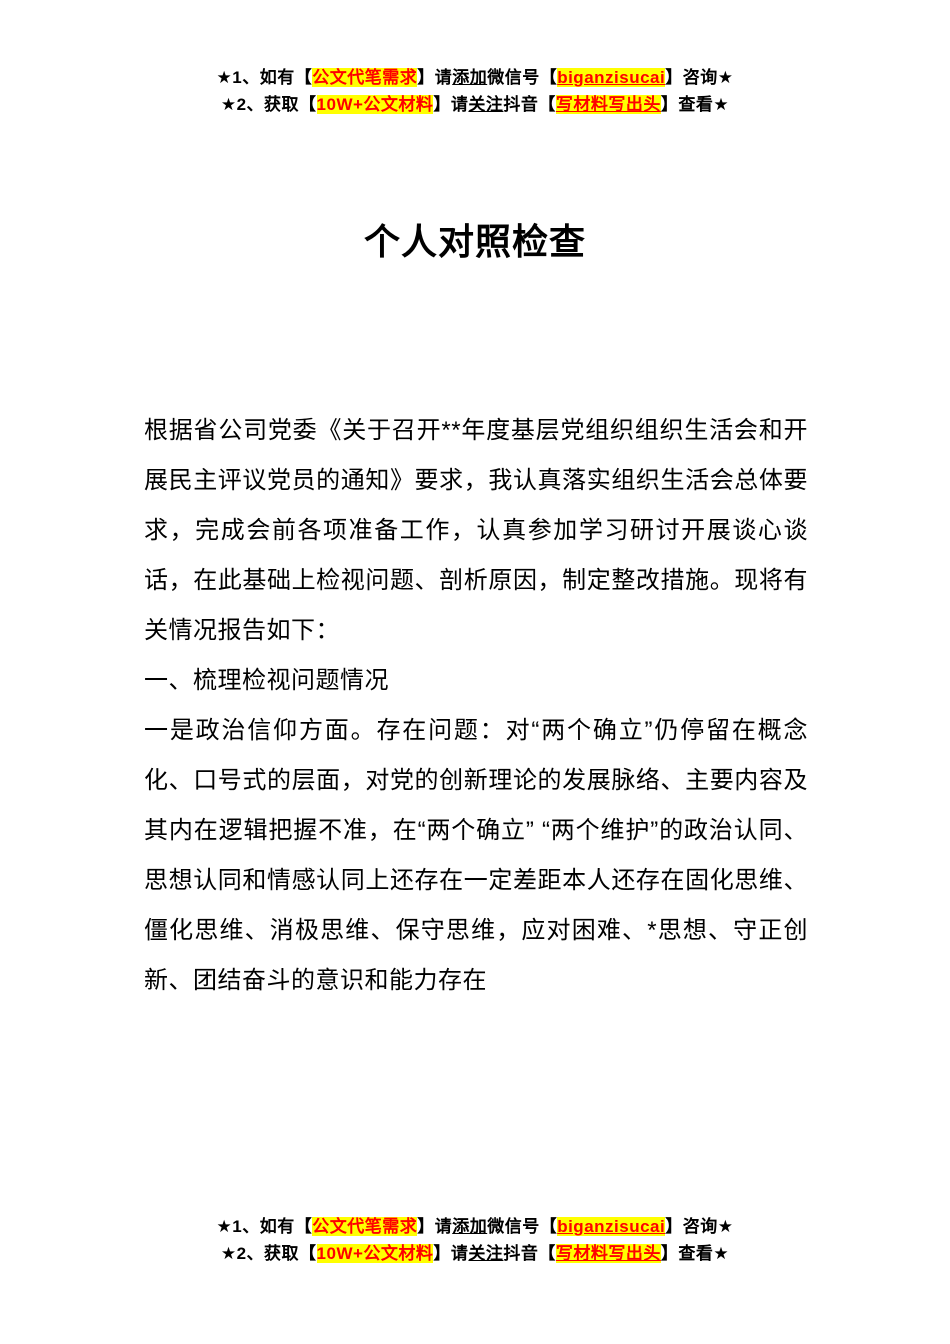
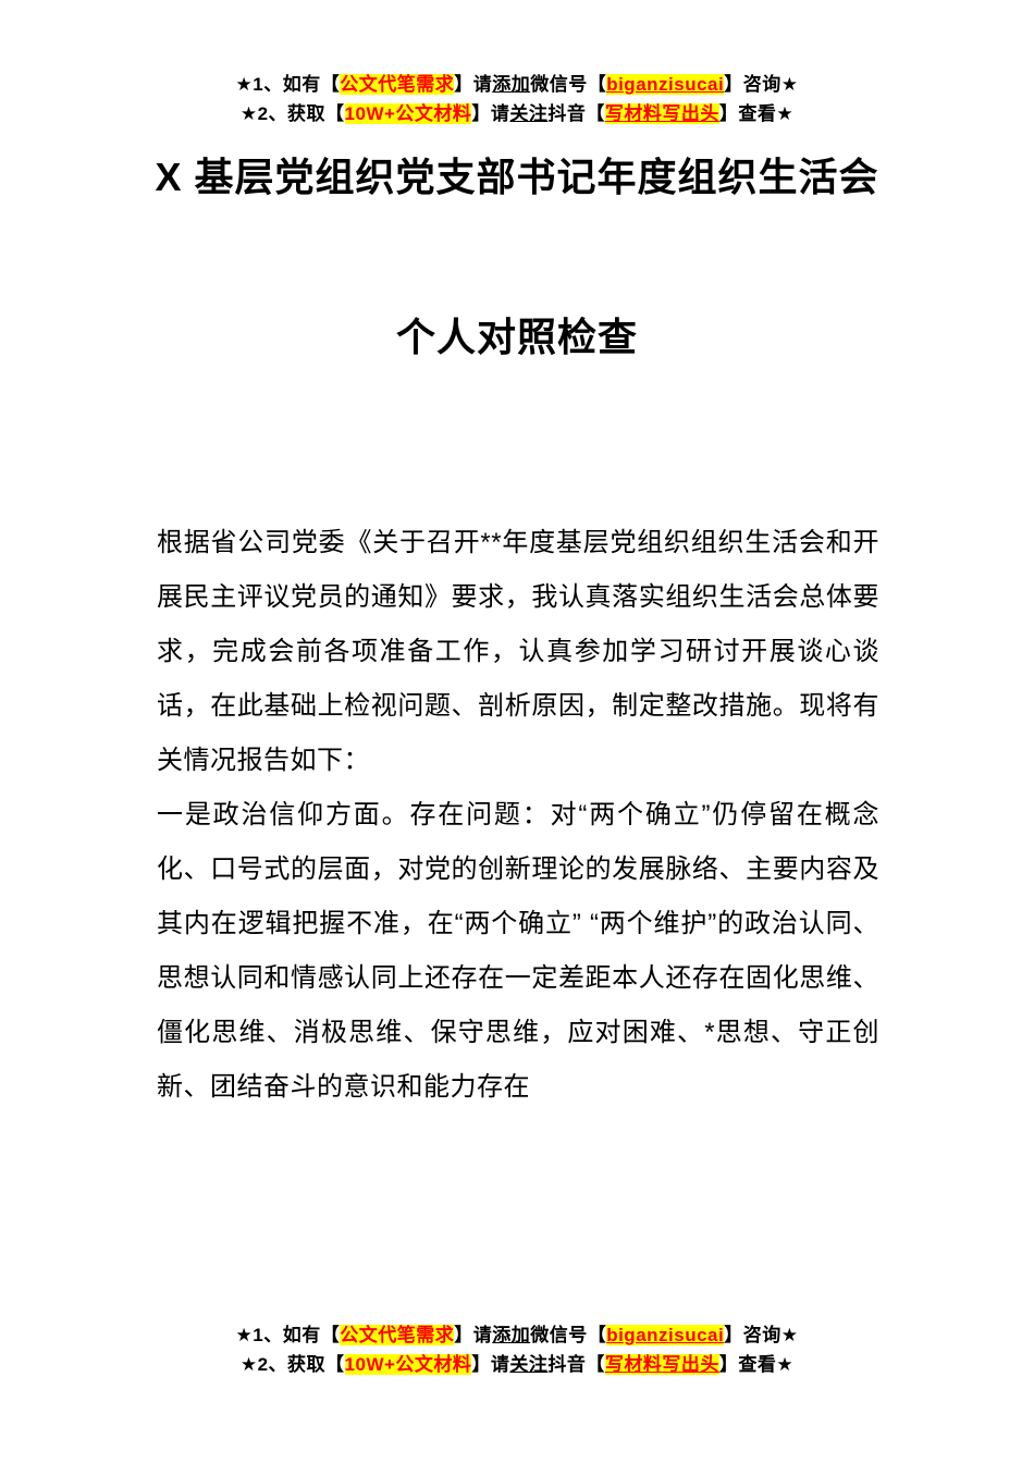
  ★1、如有【公文代笔需求】请添加微信号【biganzisucai】咨询★
  ★2、获取【10W+公文材料】请关注抖音【写材料写出头】查看★
+ X 基层党组织党支部书记年度组织生活会
  个人对照检查
  根据省公司党委《关于召开**年度基层党组织组织生活会和开展民主评议党员的通知》要求，我认真落实组织生活会总体要求，完成会前各项准备工作，认真参加学习研讨开展谈心谈话，在此基础上检视问题、剖析原因，制定整改措施。现将有关情况报告如下：
- 一、梳理检视问题情况
  一是政治信仰方面。存在问题：对“两个确立”仍停留在概念化、口号式的层面，对党的创新理论的发展脉络、主要内容及其内在逻辑把握不准，在“两个确立” “两个维护”的政治认同、思想认同和情感认同上还存在一定差距本人还存在固化思维、僵化思维、消极思维、保守思维，应对困难、*思想、守正创新、团结奋斗的意识和能力存在
  ★1、如有【公文代笔需求】请添加微信号【biganzisucai】咨询★
  ★2、获取【10W+公文材料】请关注抖音【写材料写出头】查看★
